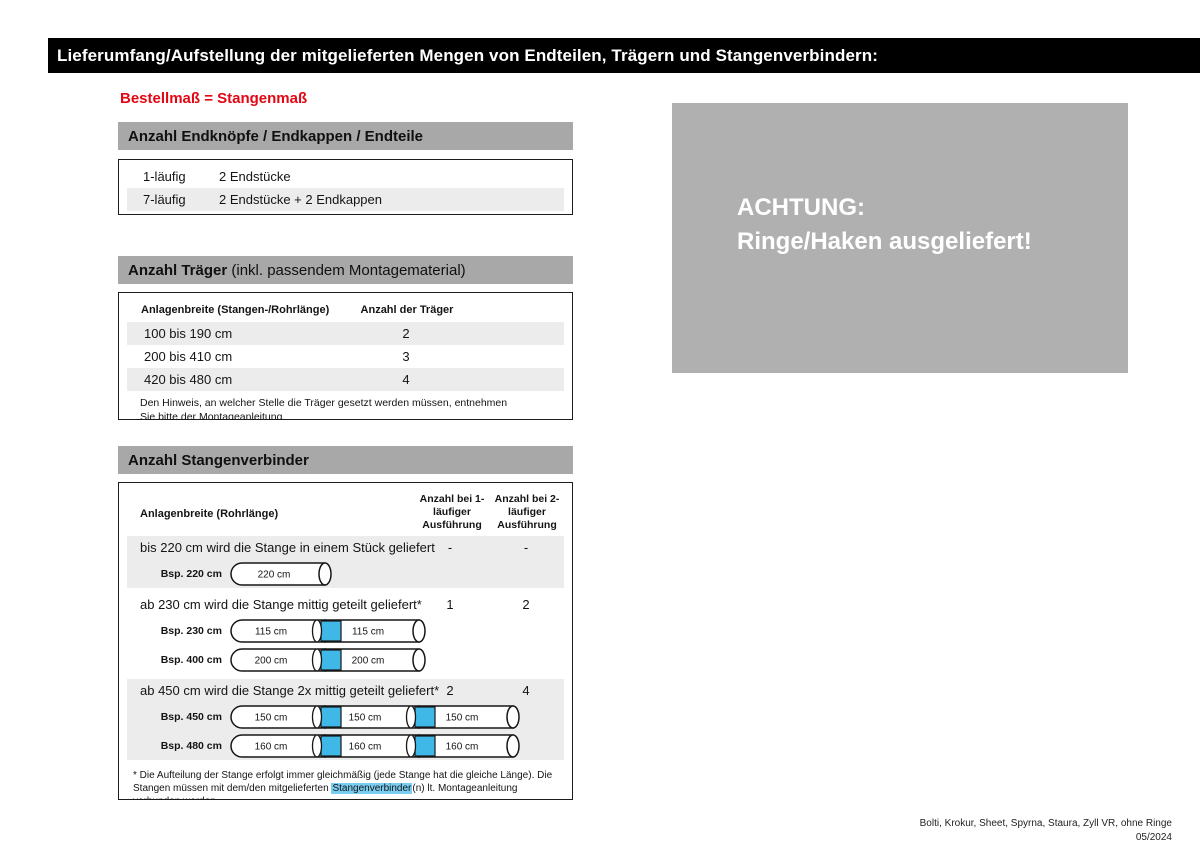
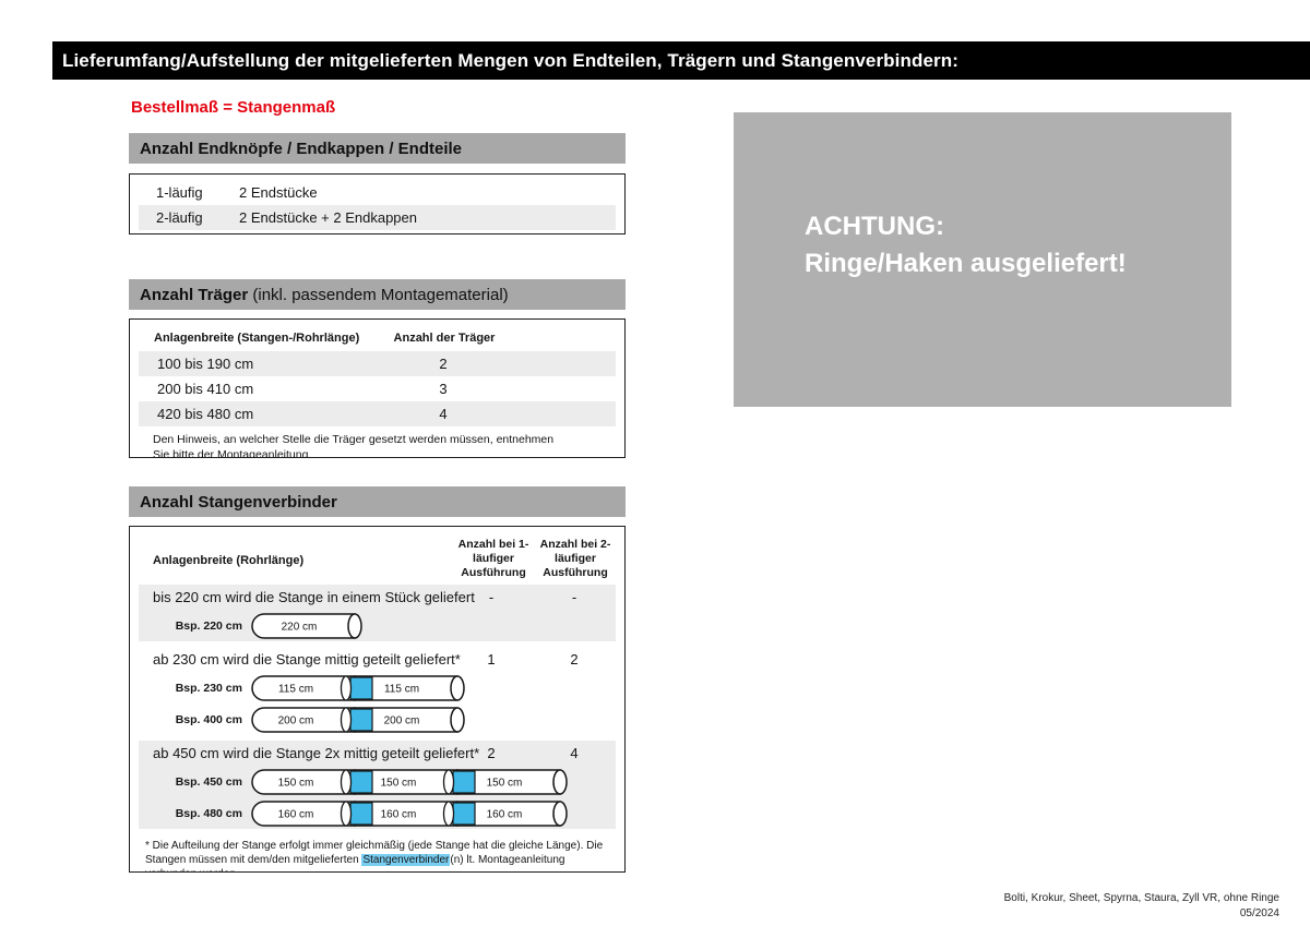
  Lieferumfang/Aufstellung der mitgelieferten Mengen von Endteilen, Trägern und Stangenverbindern:
  Bestellmaß = Stangenmaß
  Anzahl Endknöpfe / Endkappen / Endteile
  1-läufig
  2 Endstücke
- 7-läufig
+ 2-läufig
  2 Endstücke + 2 Endkappen
  Anzahl Träger
  (inkl. passendem Montagematerial)
  Anlagenbreite (Stangen-/Rohrlänge)
  Anzahl der Träger
  100 bis 190 cm
  2
  200 bis 410 cm
  3
  420 bis 480 cm
  4
  Den Hinweis, an welcher Stelle die Träger gesetzt werden müssen, entnehmen Sie bitte der Montageanleitung.
  Anzahl Stangenverbinder
  Anlagenbreite (Rohrlänge)
  Anzahl bei 1-läufiger Ausführung
  Anzahl bei 2-läufiger Ausführung
  bis 220 cm wird die Stange in einem Stück geliefert
  -
  -
  Bsp. 220 cm
  220 cm
  ab 230 cm wird die Stange mittig geteilt geliefert*
  1
  2
  Bsp. 230 cm
  115 cm
  115 cm
  Bsp. 400 cm
  200 cm
  200 cm
  ab 450 cm wird die Stange 2x mittig geteilt geliefert*
  2
  4
  Bsp. 450 cm
  150 cm
  150 cm
  150 cm
  Bsp. 480 cm
  160 cm
  160 cm
  160 cm
  * Die Aufteilung der Stange erfolgt immer gleichmäßig (jede Stange hat die gleiche Länge). Die Stangen müssen mit dem/den mitgelieferten Stangenverbinder(n) lt. Montageanleitung
  ACHTUNG:
  Ringe/Haken ausgeliefert!
  Bolti, Krokur, Sheet, Spyrna, Staura, Zyll VR, ohne Ringe
  05/2024
